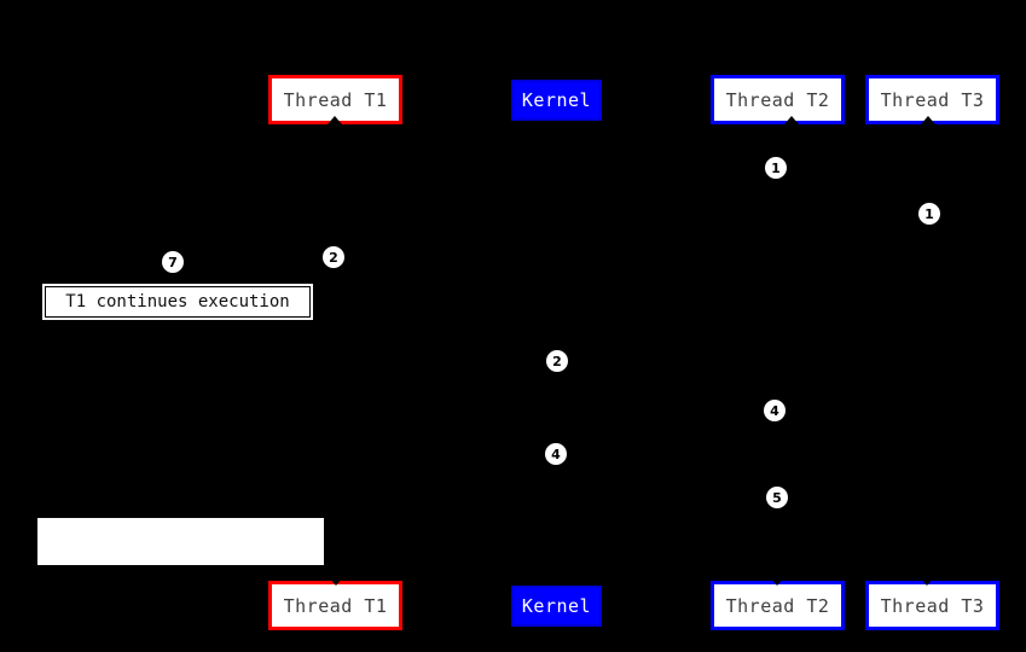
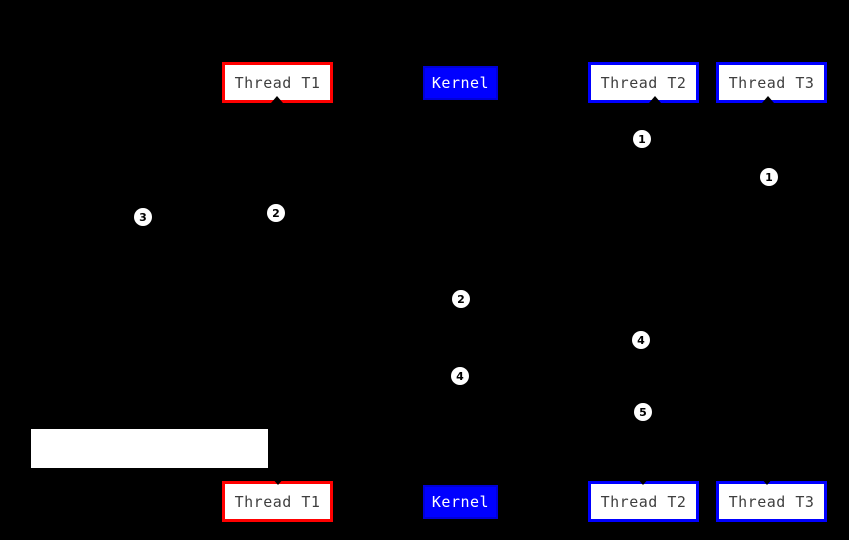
  Thread T1
  Kernel
  Thread T2
  Thread T3
  1
  1
- 7
+ 3
  2
  2
  4
  4
  5
- T1 continues execution
  Thread T1
  Kernel
  Thread T2
  Thread T3
